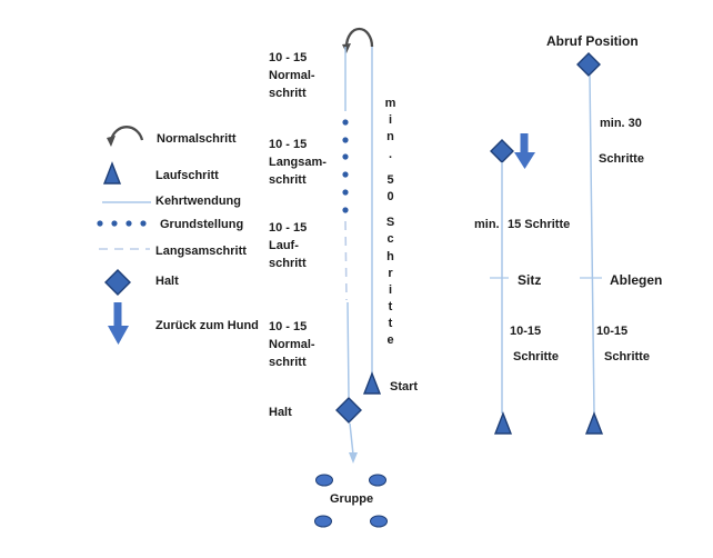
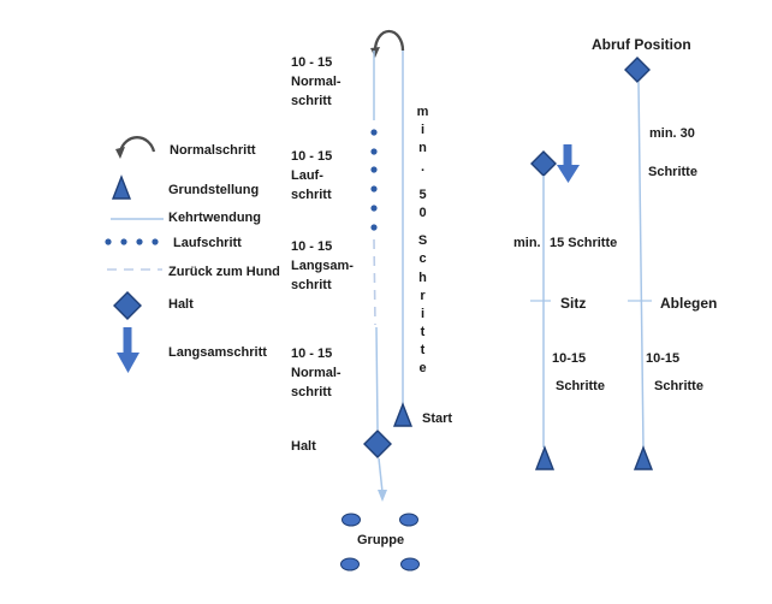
  Normalschritt
- Laufschritt
+ Grundstellung
  Kehrtwendung
- Grundstellung
+ Laufschritt
- Langsamschritt
+ Zurück zum Hund
  Halt
- Zurück zum Hund
+ Langsamschritt
  10 - 15
  Normal-
  schritt
  10 - 15
- Langsam-
+ Lauf-
  schritt
  10 - 15
- Lauf-
+ Langsam-
  schritt
  10 - 15
  Normal-
  schritt
  Halt
  Start
  Gruppe
  m
  i
  n
  .
  5
  0
  S
  c
  h
  r
  i
  t
  t
  e
  Abruf Position
  min. 30
  Schritte
  min.
  15 Schritte
  Sitz
  Ablegen
  10-15
  Schritte
  10-15
  Schritte
